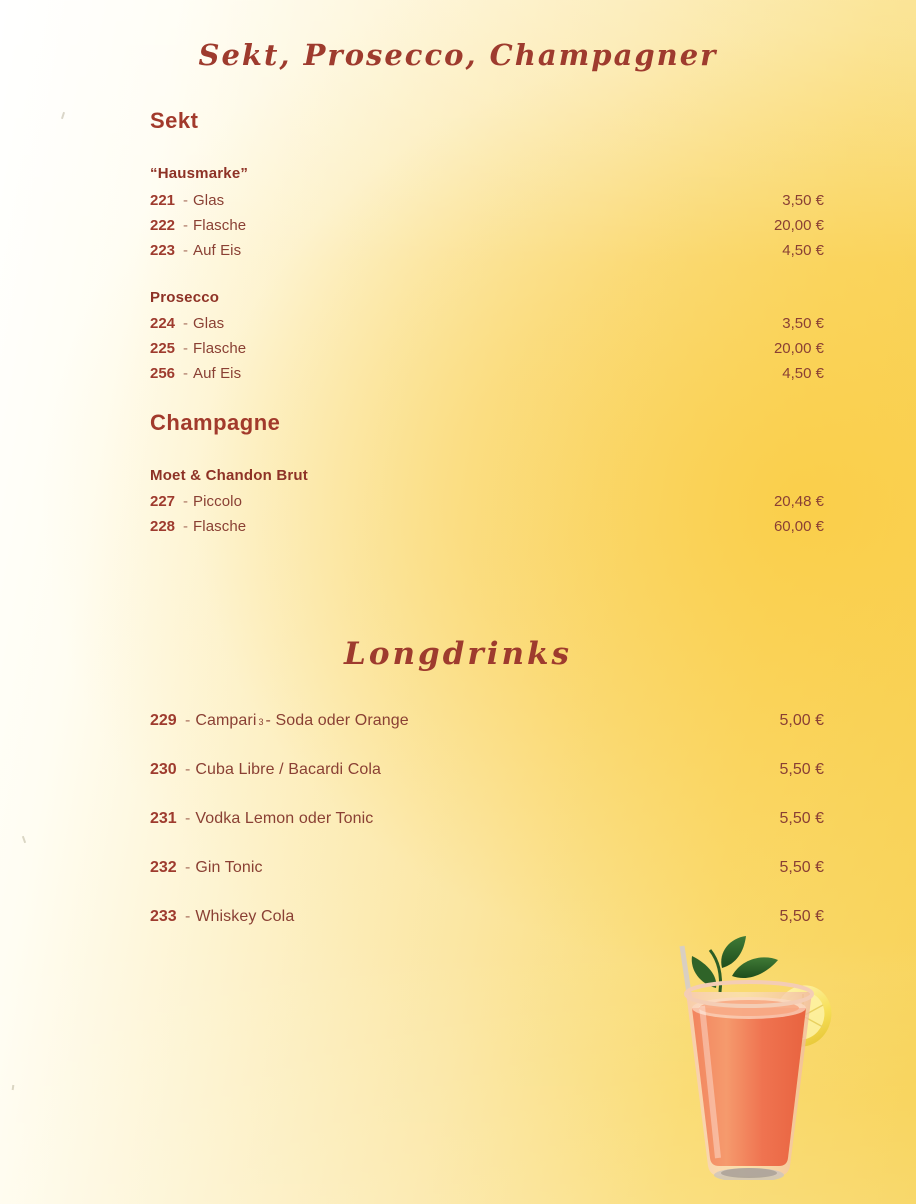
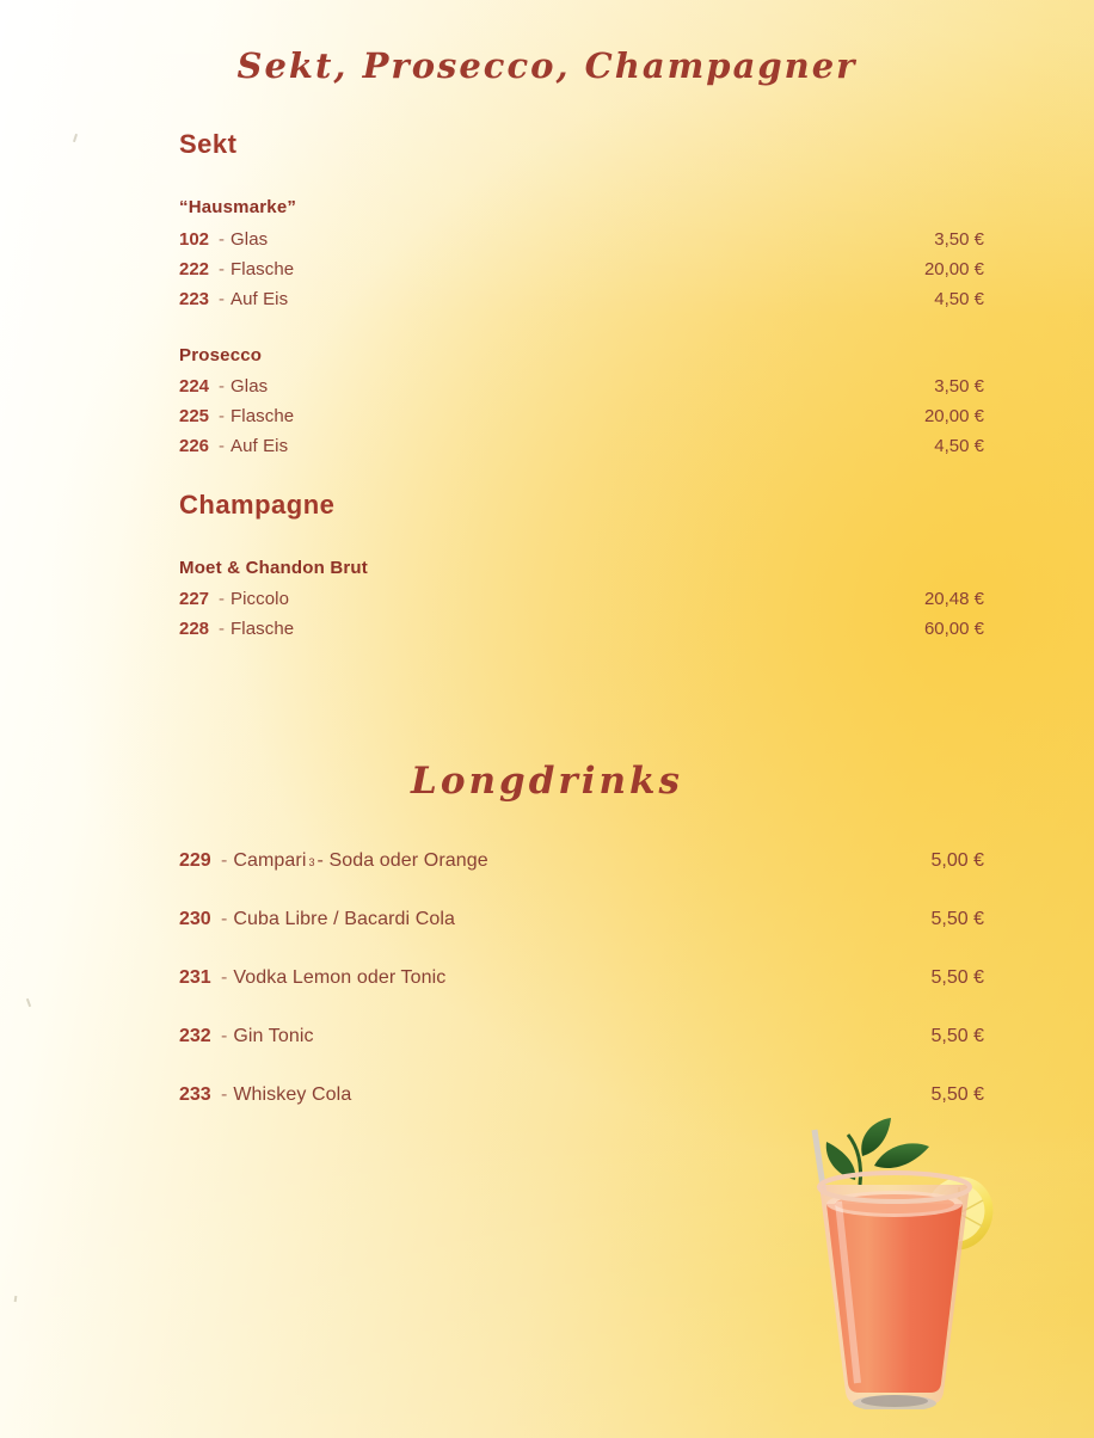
  Sekt, Prosecco, Champagner
  Sekt
  “Hausmarke”
- 221
+ 102
  -
  Glas
  3,50 €
  222
  -
  Flasche
  20,00 €
  223
  -
  Auf Eis
  4,50 €
  Prosecco
  224
  -
  Glas
  3,50 €
  225
  -
  Flasche
  20,00 €
- 256
+ 226
  -
  Auf Eis
  4,50 €
  Champagne
  Moet & Chandon Brut
  227
  -
  Piccolo
  20,48 €
  228
  -
  Flasche
  60,00 €
  Longdrinks
  229
  -
  Campari
  3
  - Soda oder Orange
  5,00 €
  230
  -
  Cuba Libre / Bacardi Cola
  5,50 €
  231
  -
  Vodka Lemon oder Tonic
  5,50 €
  232
  -
  Gin Tonic
  5,50 €
  233
  -
  Whiskey Cola
  5,50 €
